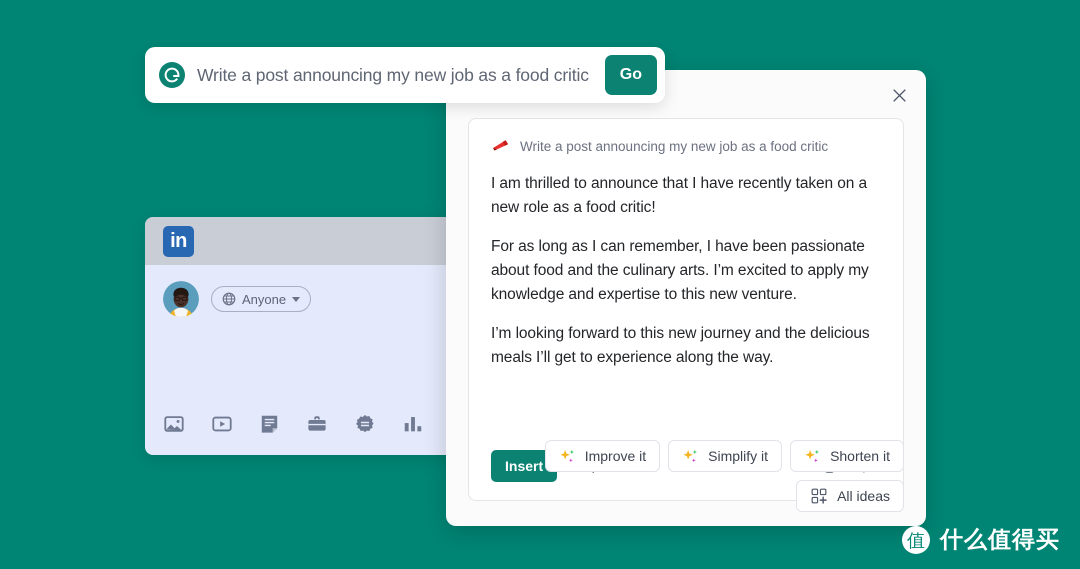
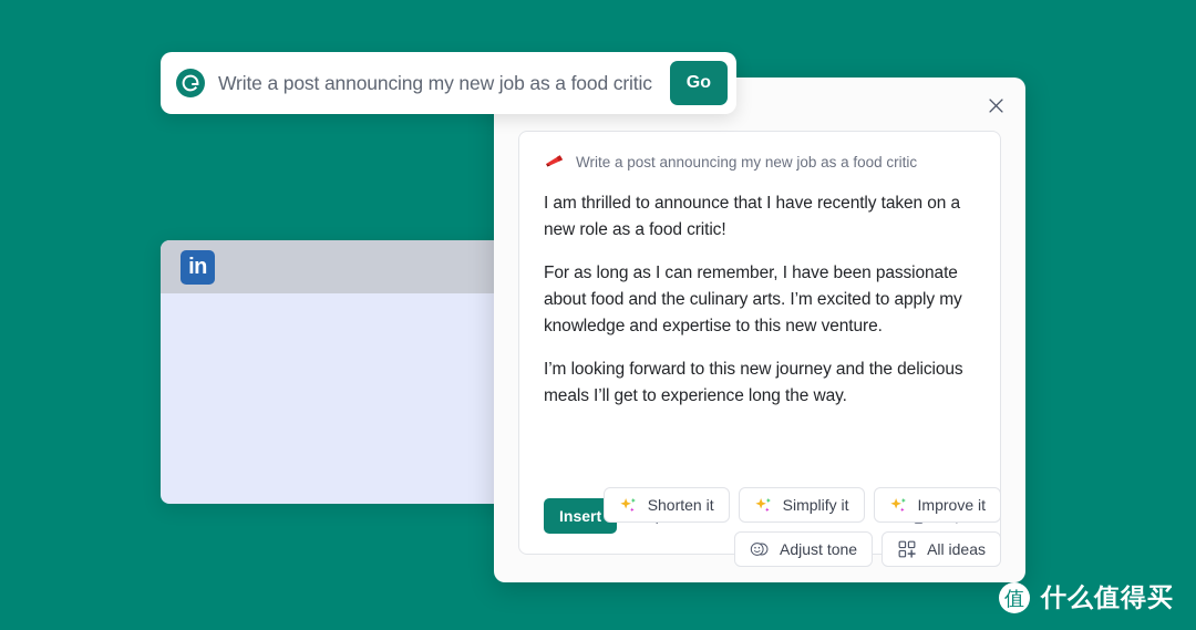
  Write a post announcing my new job as a food critic
  Go
  in
- Anyone
  Write a post announcing my new job as a food critic
  I am thrilled to announce that I have recently taken on a new role as a food critic!
  For as long as I can remember, I have been passionate about food and the culinary arts. I’m excited to apply my knowledge and expertise to this new venture.
- I’m looking forward to this new journey and the delicious meals I’ll get to experience along the way.
+ I’m looking forward to this new journey and the delicious meals I’ll get to experience long the way.
  Insert
- Improve it
+ Shorten it
  Simplify it
- Shorten it
+ Improve it
+ Adjust tone
  All ideas
  值
  什么值得买
